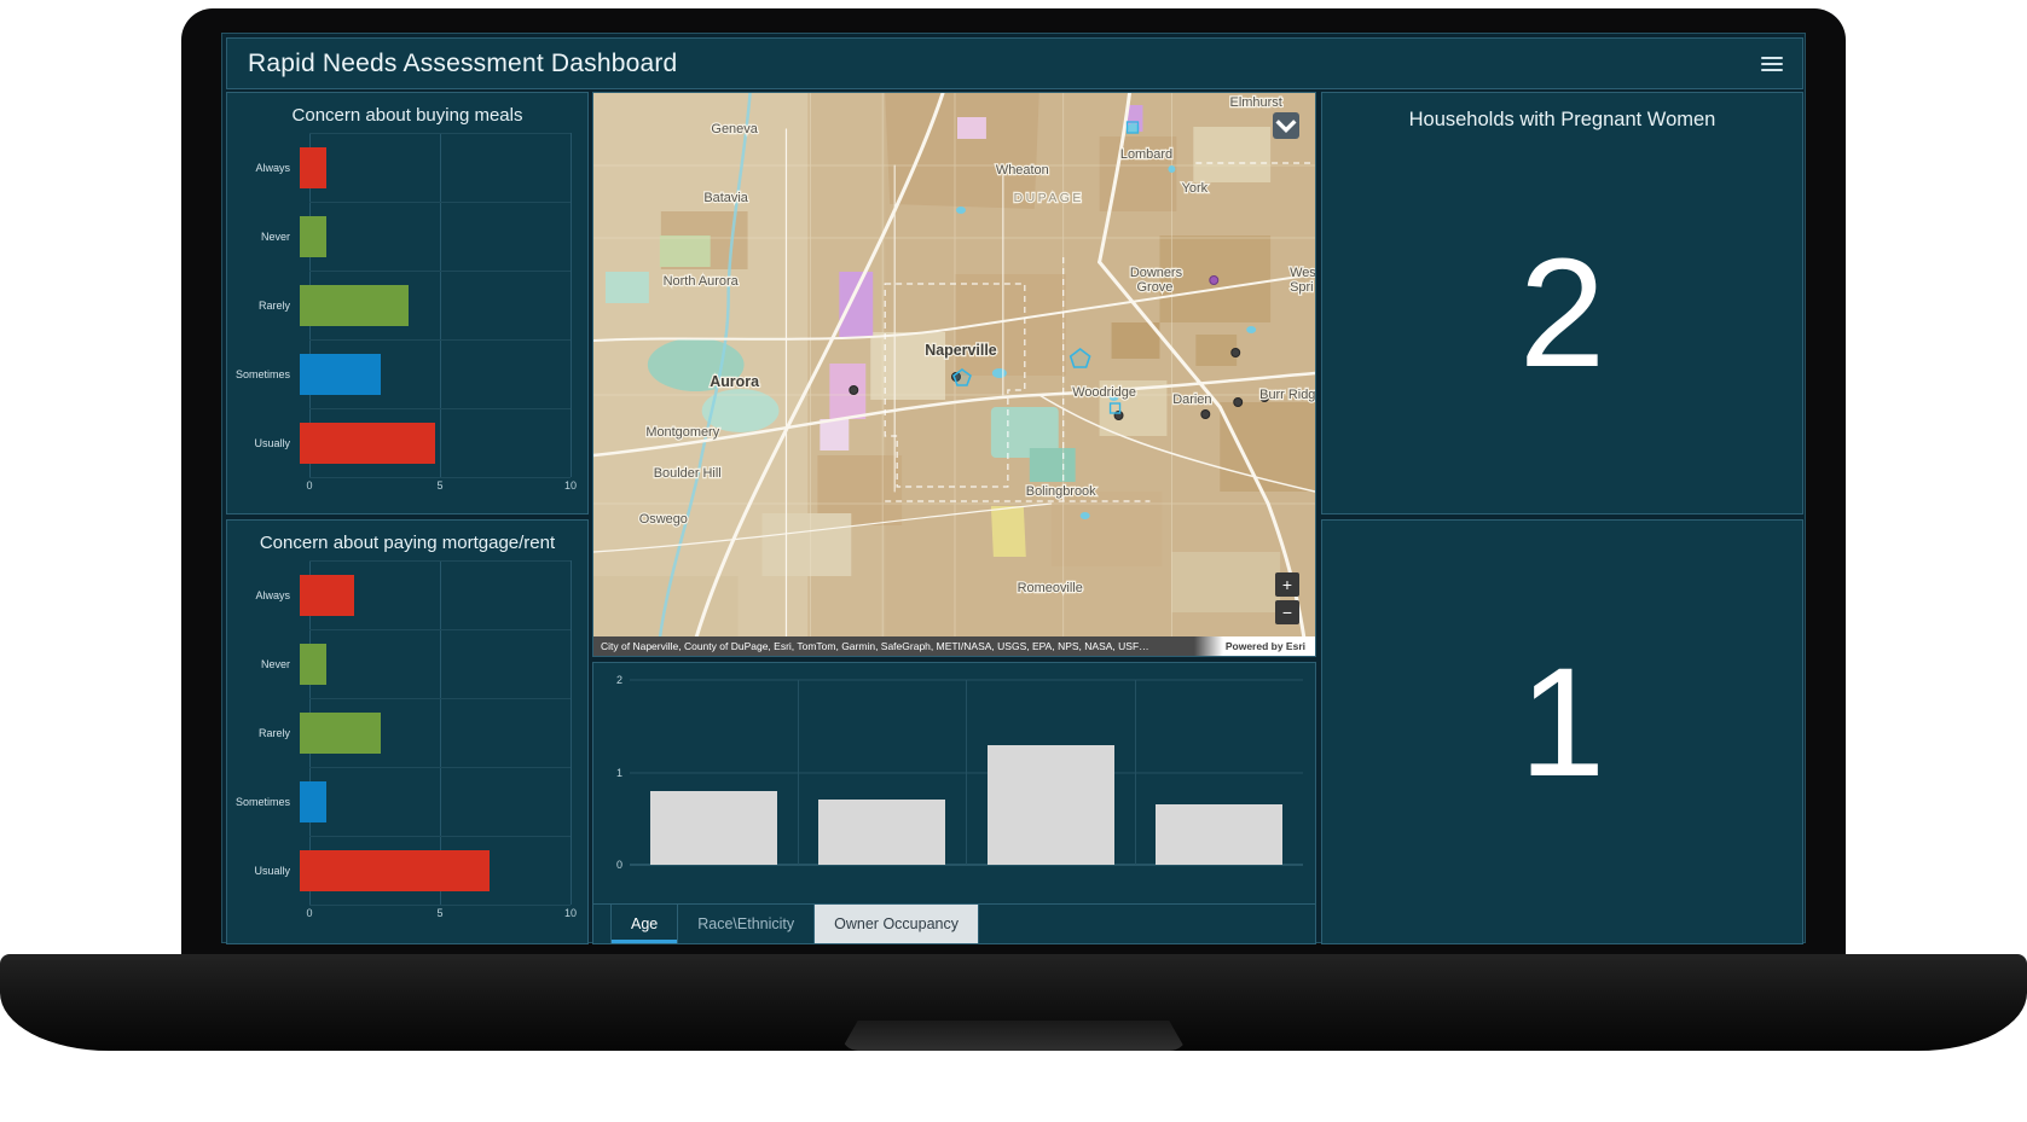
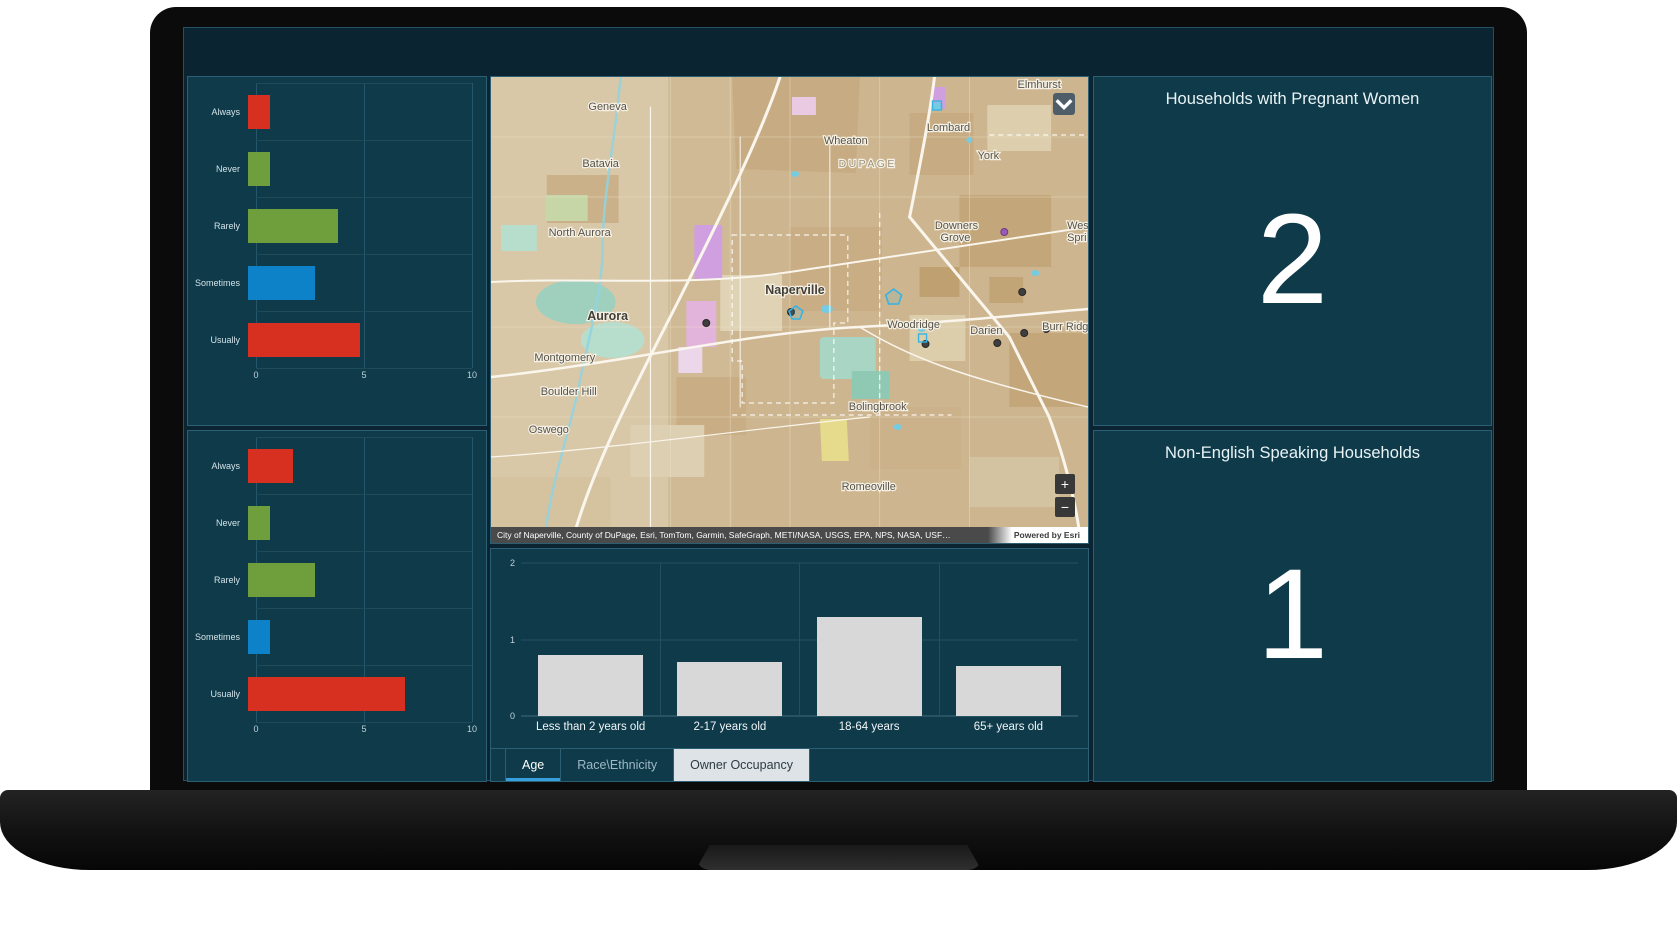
- Rapid Needs Assessment Dashboard
- Concern about buying meals
  Always
  Never
  Rarely
  Sometimes
  Usually
  0
  5
  10
- Concern about paying mortgage/rent
  Always
  Never
  Rarely
  Sometimes
  Usually
  0
  5
  10
  Geneva
  Elmhurst
  Wheaton
  Lombard
  Batavia
  DUPAGE
  York
  North Aurora
  Downers
  Grove
  Wes
  Spri
  Naperville
  Aurora
  Woodridge
  Darien
  Burr Ridg
  Montgomery
  Boulder Hill
  Bolingbrook
  Oswego
  Romeoville
  +
  −
  City of Naperville, County of DuPage, Esri, TomTom, Garmin, SafeGraph, METI/NASA, USGS, EPA, NPS, NASA, USF…
  Powered by Esri
  0
  1
  2
+ Less than 2 years old
+ 2-17 years old
+ 18-64 years
+ 65+ years old
  Age
  Race\Ethnicity
  Owner Occupancy
  Households with Pregnant Women
  2
+ Non-English Speaking Households
  1
